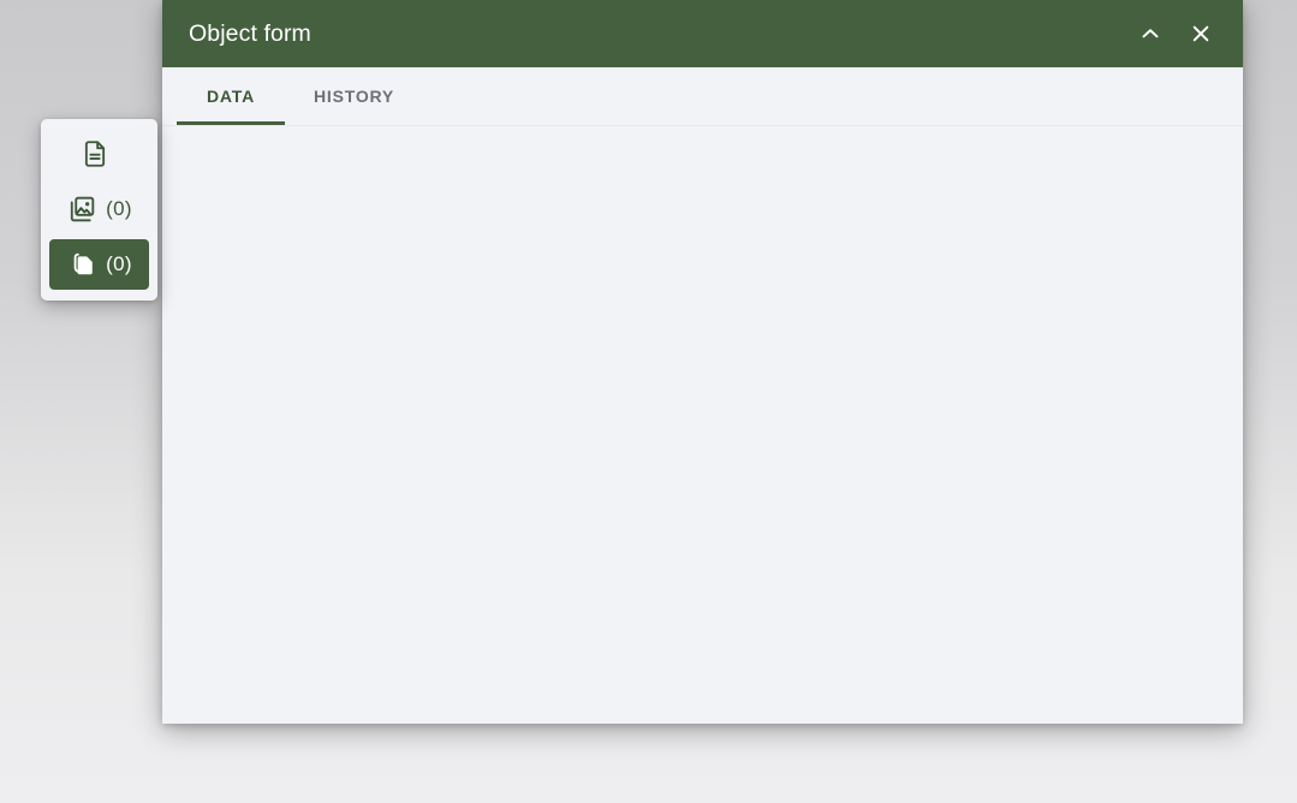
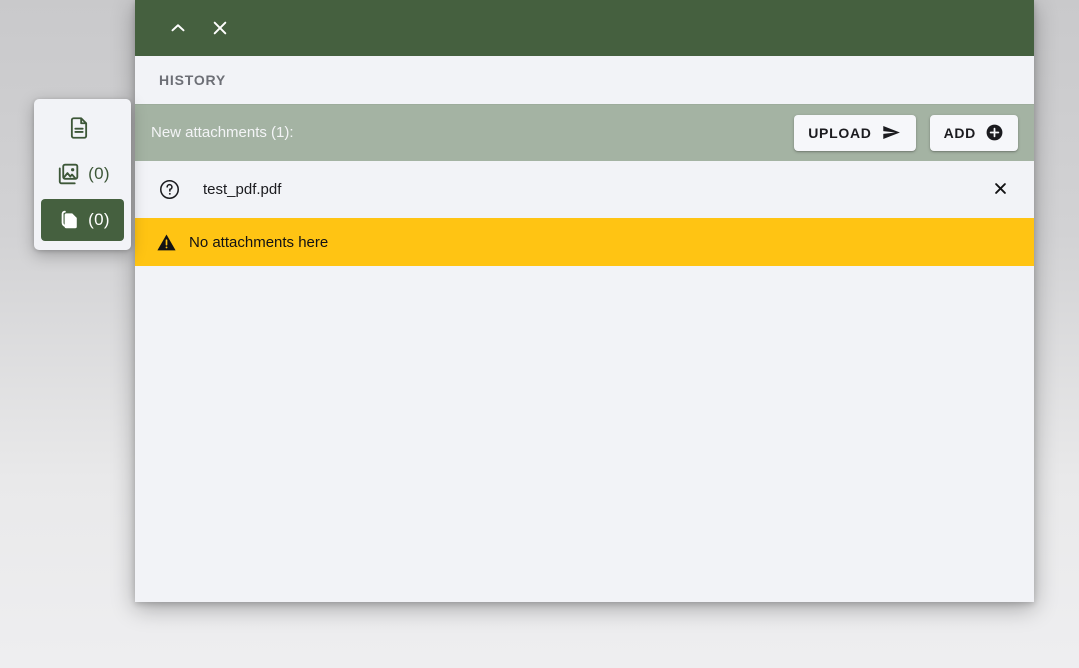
  (0)
  (0)
- Object form
- DATA
  HISTORY
+ New attachments (1):
+ UPLOAD
+ ADD
+ test_pdf.pdf
+ No attachments here
